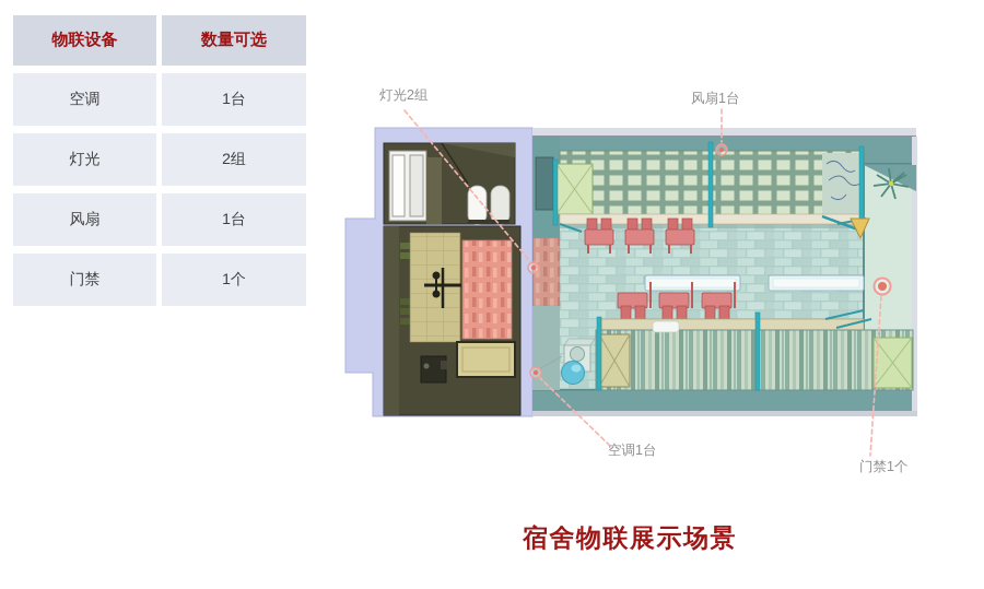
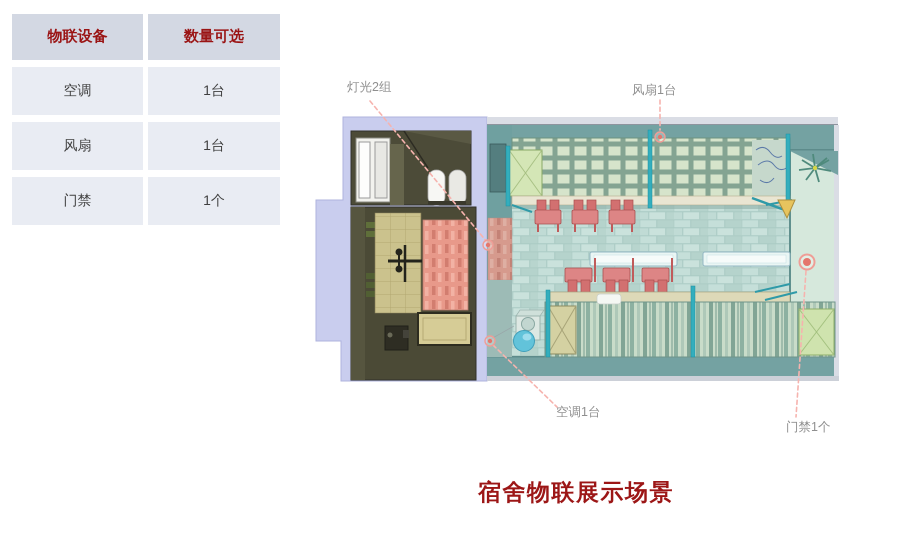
  物联设备
  数量可选
  空调
  1台
- 灯光
- 2组
  风扇
  1台
  门禁
  1个
  灯光2组
  风扇1台
  空调1台
  门禁1个
  宿舍物联展示场景
